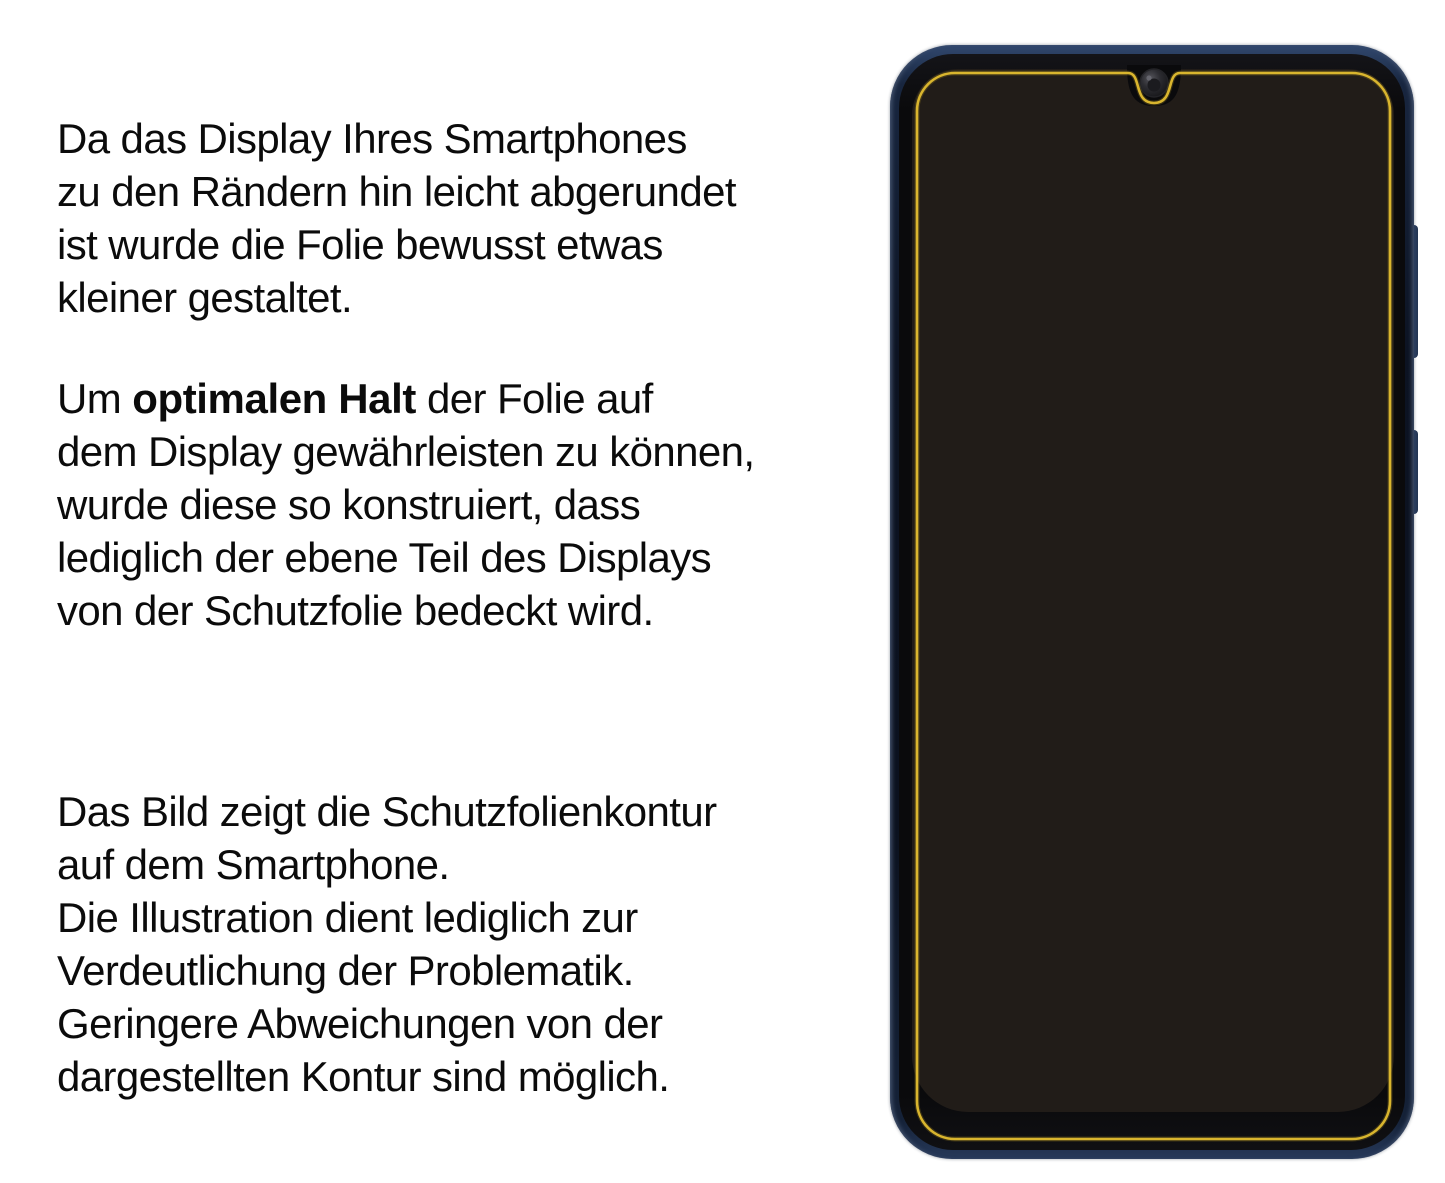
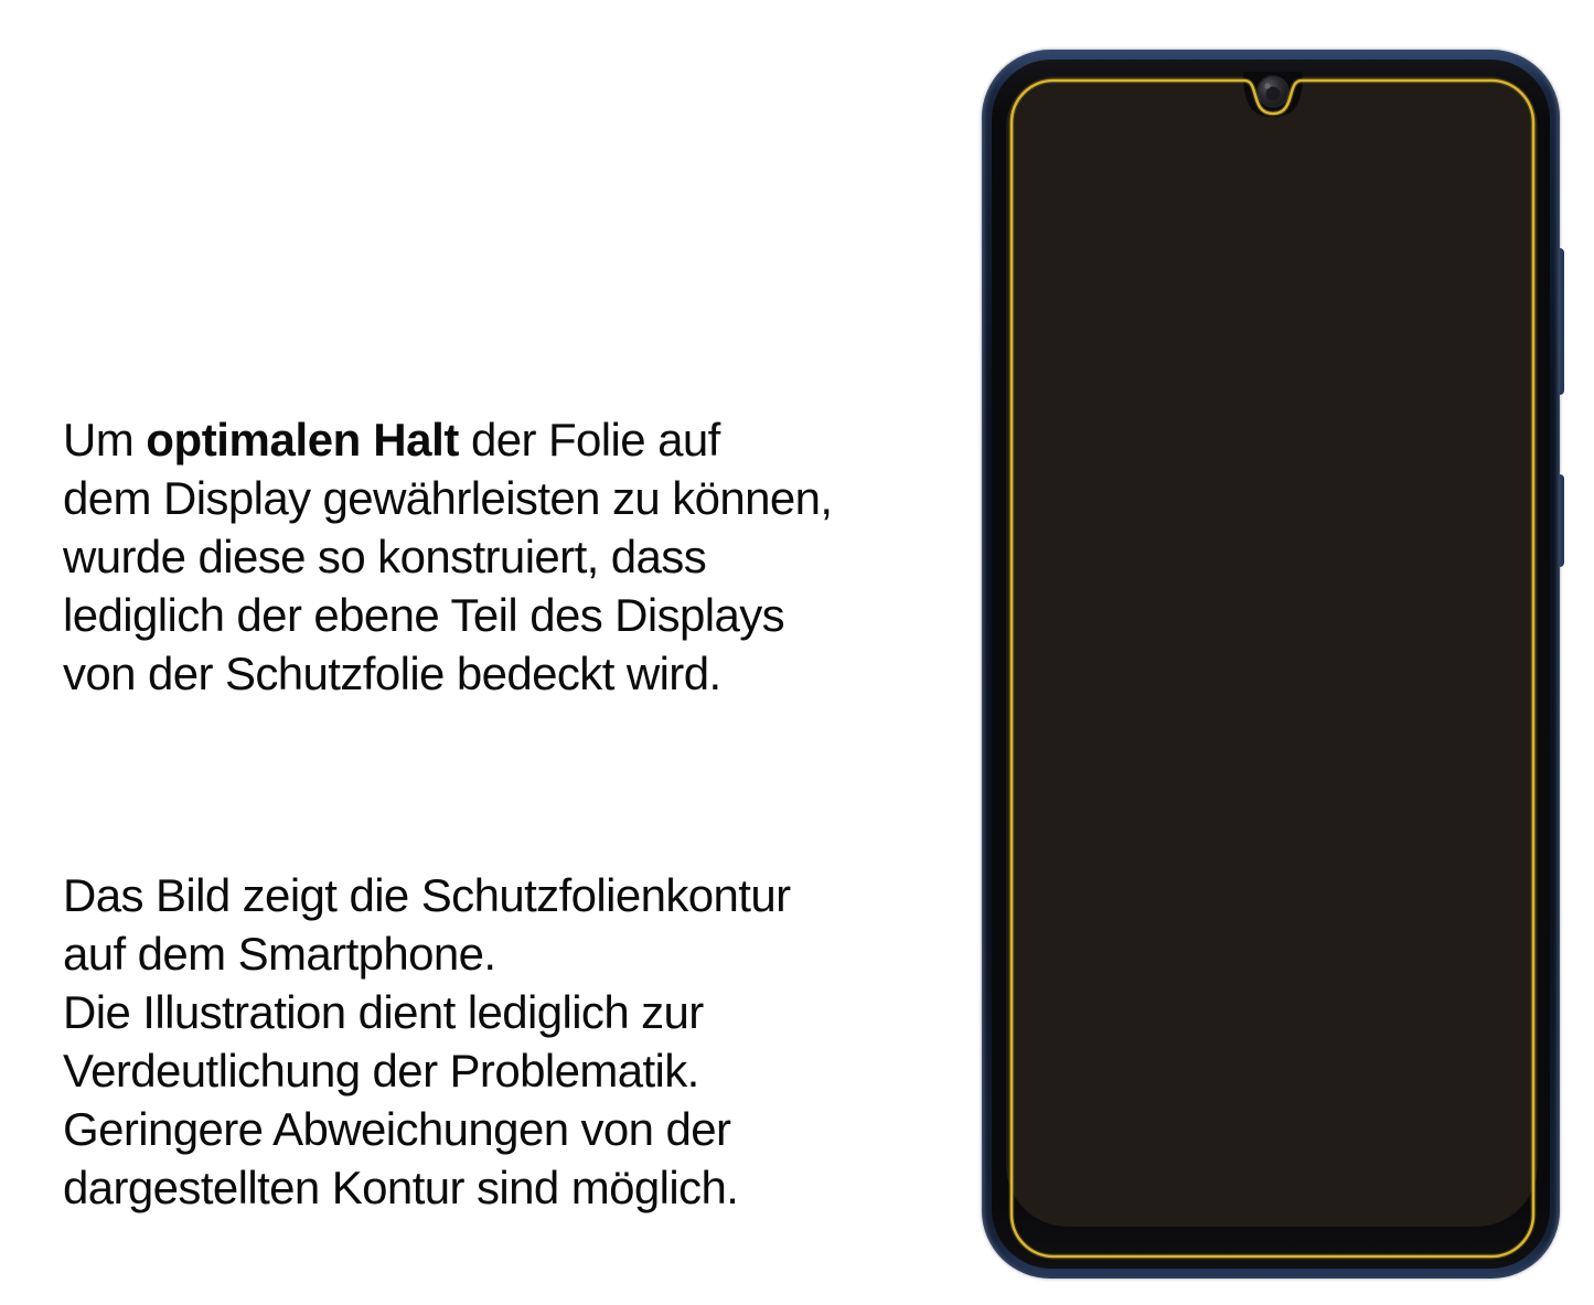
- Da das Display Ihres Smartphones
- zu den Rändern hin leicht abgerundet
- ist wurde die Folie bewusst etwas
- kleiner gestaltet.
  Um optimalen Halt der Folie auf
  dem Display gewährleisten zu können,
  wurde diese so konstruiert, dass
  lediglich der ebene Teil des Displays
  von der Schutzfolie bedeckt wird.
  Das Bild zeigt die Schutzfolienkontur
  auf dem Smartphone.
  Die Illustration dient lediglich zur
  Verdeutlichung der Problematik.
  Geringere Abweichungen von der
  dargestellten Kontur sind möglich.
